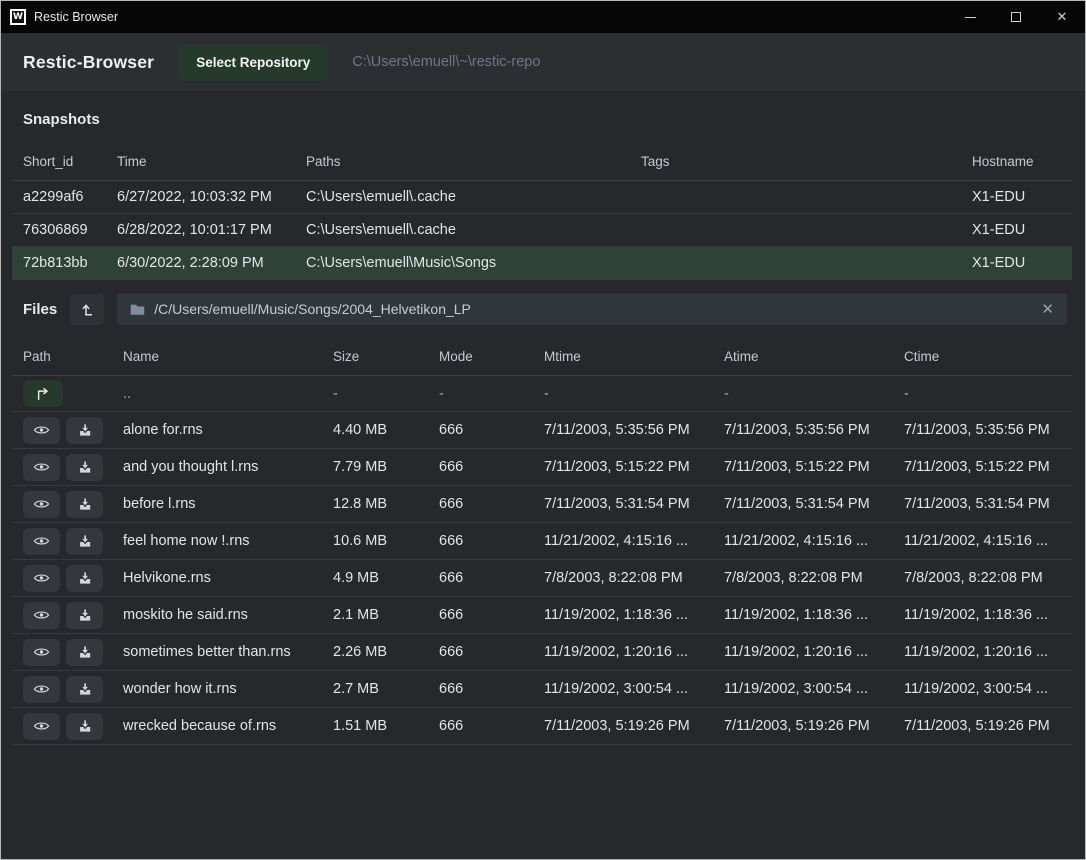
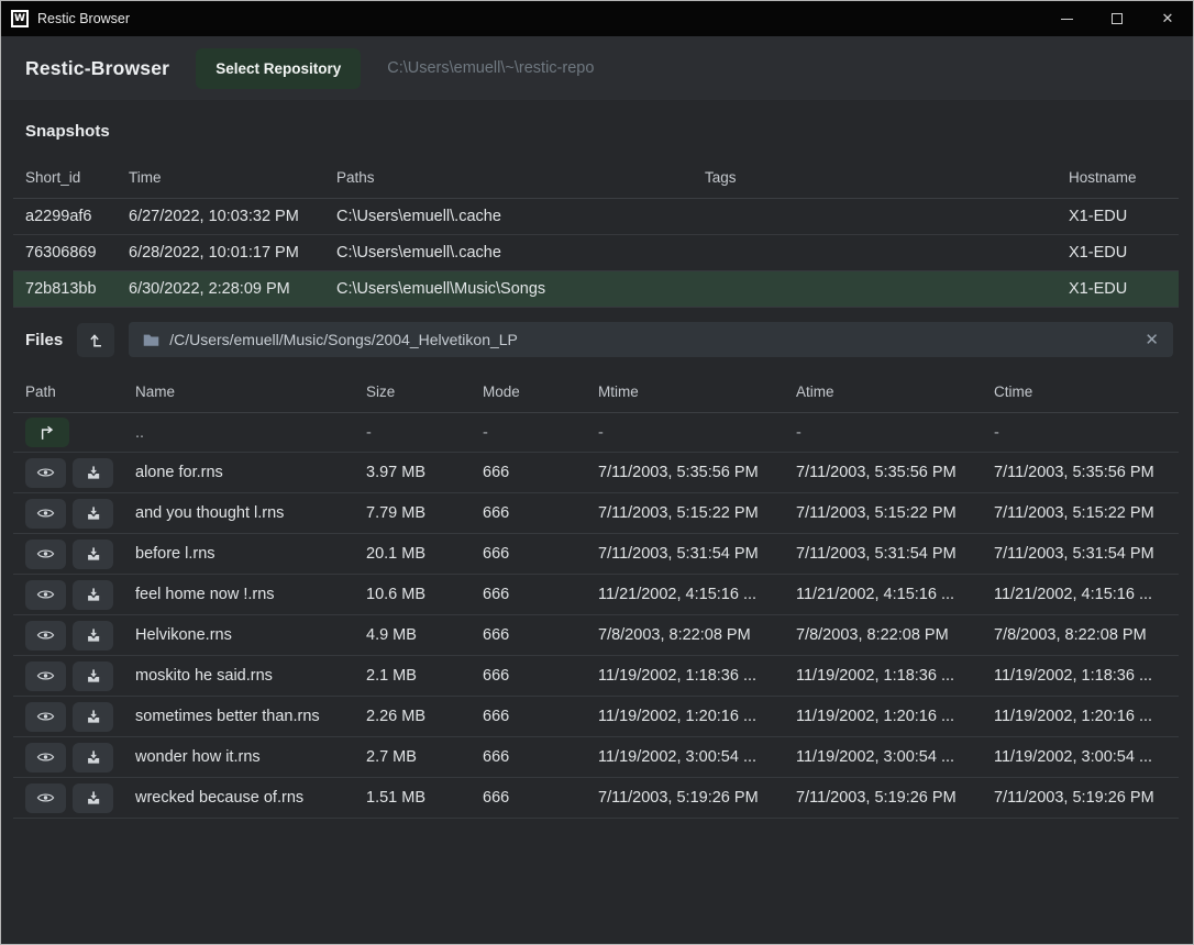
  W
  Restic Browser
  ✕
  Restic-Browser
  Select Repository
  C:\Users\emuell\~\restic-repo
  Snapshots
  Short_id
  Time
  Paths
  Tags
  Hostname
  a2299af6
  6/27/2022, 10:03:32 PM
  C:\Users\emuell\.cache
  X1-EDU
  76306869
  6/28/2022, 10:01:17 PM
  C:\Users\emuell\.cache
  X1-EDU
  72b813bb
  6/30/2022, 2:28:09 PM
  C:\Users\emuell\Music\Songs
  X1-EDU
  Files
  /C/Users/emuell/Music/Songs/2004_Helvetikon_LP
  ✕
  Path
  Name
  Size
  Mode
  Mtime
  Atime
  Ctime
  ..
  -
  -
  -
  -
  -
  alone for.rns
- 4.40 MB
+ 3.97 MB
  666
  7/11/2003, 5:35:56 PM
  7/11/2003, 5:35:56 PM
  7/11/2003, 5:35:56 PM
  and you thought l.rns
  7.79 MB
  666
  7/11/2003, 5:15:22 PM
  7/11/2003, 5:15:22 PM
  7/11/2003, 5:15:22 PM
  before l.rns
- 12.8 MB
+ 20.1 MB
  666
  7/11/2003, 5:31:54 PM
  7/11/2003, 5:31:54 PM
  7/11/2003, 5:31:54 PM
  feel home now !.rns
  10.6 MB
  666
  11/21/2002, 4:15:16 ...
  11/21/2002, 4:15:16 ...
  11/21/2002, 4:15:16 ...
  Helvikone.rns
  4.9 MB
  666
  7/8/2003, 8:22:08 PM
  7/8/2003, 8:22:08 PM
  7/8/2003, 8:22:08 PM
  moskito he said.rns
  2.1 MB
  666
  11/19/2002, 1:18:36 ...
  11/19/2002, 1:18:36 ...
  11/19/2002, 1:18:36 ...
  sometimes better than.rns
  2.26 MB
  666
  11/19/2002, 1:20:16 ...
  11/19/2002, 1:20:16 ...
  11/19/2002, 1:20:16 ...
  wonder how it.rns
  2.7 MB
  666
  11/19/2002, 3:00:54 ...
  11/19/2002, 3:00:54 ...
  11/19/2002, 3:00:54 ...
  wrecked because of.rns
  1.51 MB
  666
  7/11/2003, 5:19:26 PM
  7/11/2003, 5:19:26 PM
  7/11/2003, 5:19:26 PM
